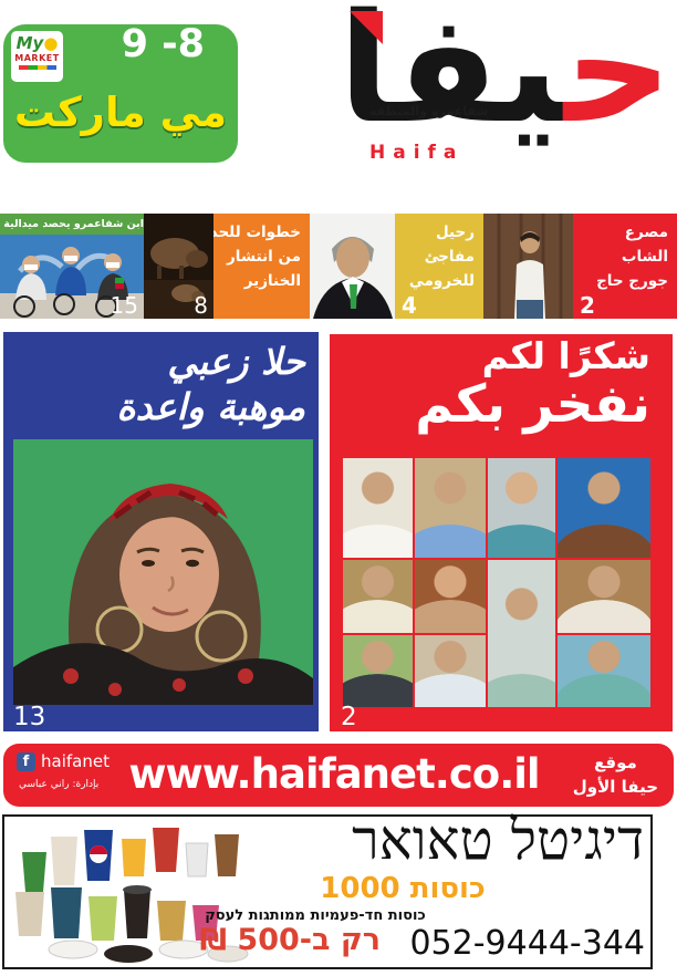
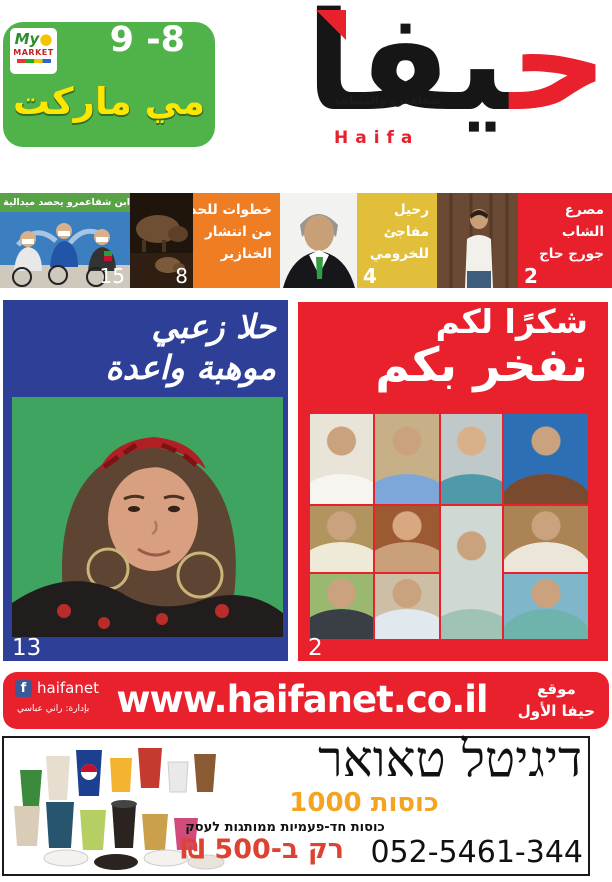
  My●
  MARKET
  9 -8
  مي ماركت
  ح‍‍يفا
  Haifa
  ابن شفاعمرو يحصد ميدالية
  15
  8
  خطوات للحد
  من انتشار
  الخنازير
  رحيل
  مفاجئ
  للخرومي
  4
  مصرع
  الشاب
  جورج حاج
  2
  حلا زعبي
  موهبة واعدة
  13
  شكرًا لكم
  نفخر بكم
  2
  haifanet
  بإدارة: راني عباسي
  www.haifanet.co.il
  موقع
  حيفا الأول
  דיגיטל טאואר
  1000 כוסות
  כוסות חד-פעמיות ממותגות לעסק
  רק ב-500 ₪
- 052-9444-344
+ 052-5461-344
